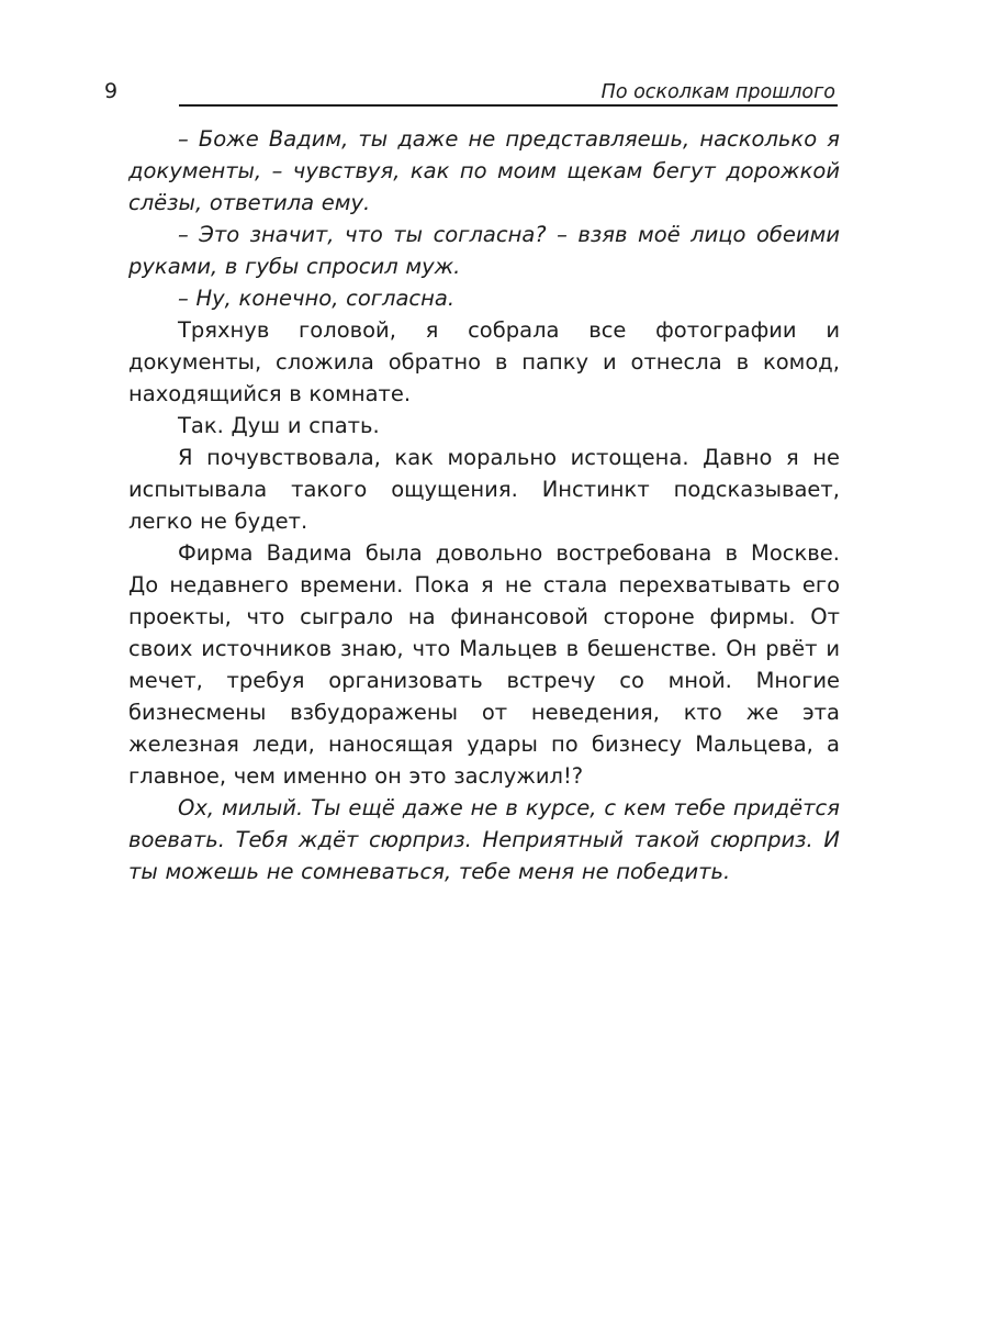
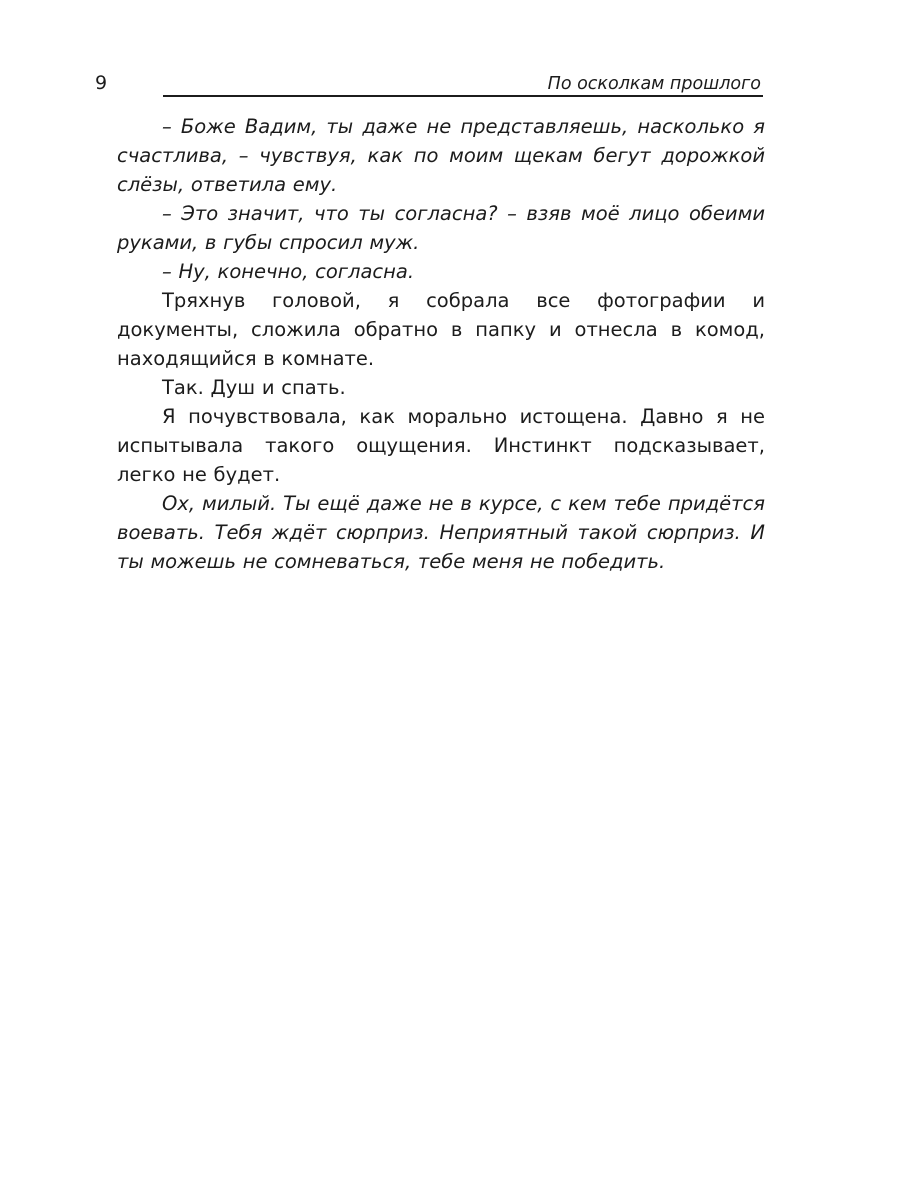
  9
  По осколкам прошлого
- – Боже Вадим, ты даже не представляешь, насколько я документы, – чувствуя, как по моим щекам бегут дорожкой слёзы, ответила ему.
+ – Боже Вадим, ты даже не представляешь, насколько я счастлива, – чувствуя, как по моим щекам бегут дорожкой слёзы, ответила ему.
  – Это значит, что ты согласна? – взяв моё лицо обеими руками, в губы спросил муж.
  – Ну, конечно, согласна.
  Тряхнув головой, я собрала все фотографии и документы, сложила обратно в папку и отнесла в комод, находящийся в комнате.
  Так. Душ и спать.
  Я почувствовала, как морально истощена. Давно я не испытывала такого ощущения. Инстинкт подсказывает, легко не будет.
- Фирма Вадима была довольно востребована в Москве. До недавнего времени. Пока я не стала перехватывать его проекты, что сыграло на финансовой стороне фирмы. От своих источников знаю, что Мальцев в бешенстве. Он рвёт и мечет, требуя организовать встречу со мной. Многие бизнесмены взбудоражены от неведения, кто же эта железная леди, наносящая удары по бизнесу Мальцева, а главное, чем именно он это заслужил!?
  Ох, милый. Ты ещё даже не в курсе, с кем тебе придётся воевать. Тебя ждёт сюрприз. Неприятный такой сюрприз. И ты можешь не сомневаться, тебе меня не победить.
